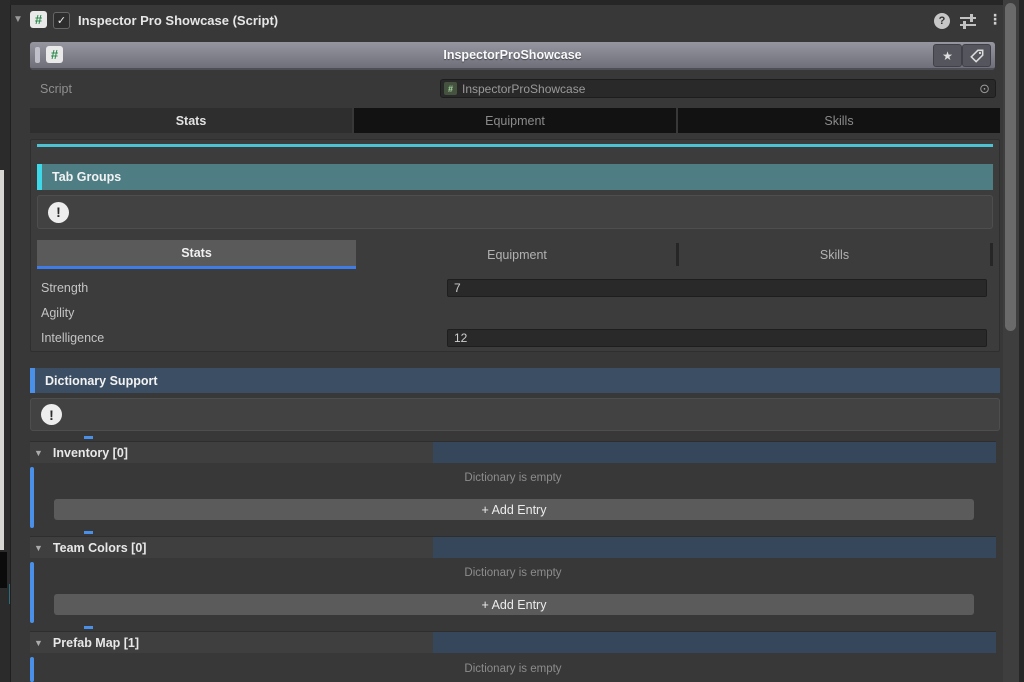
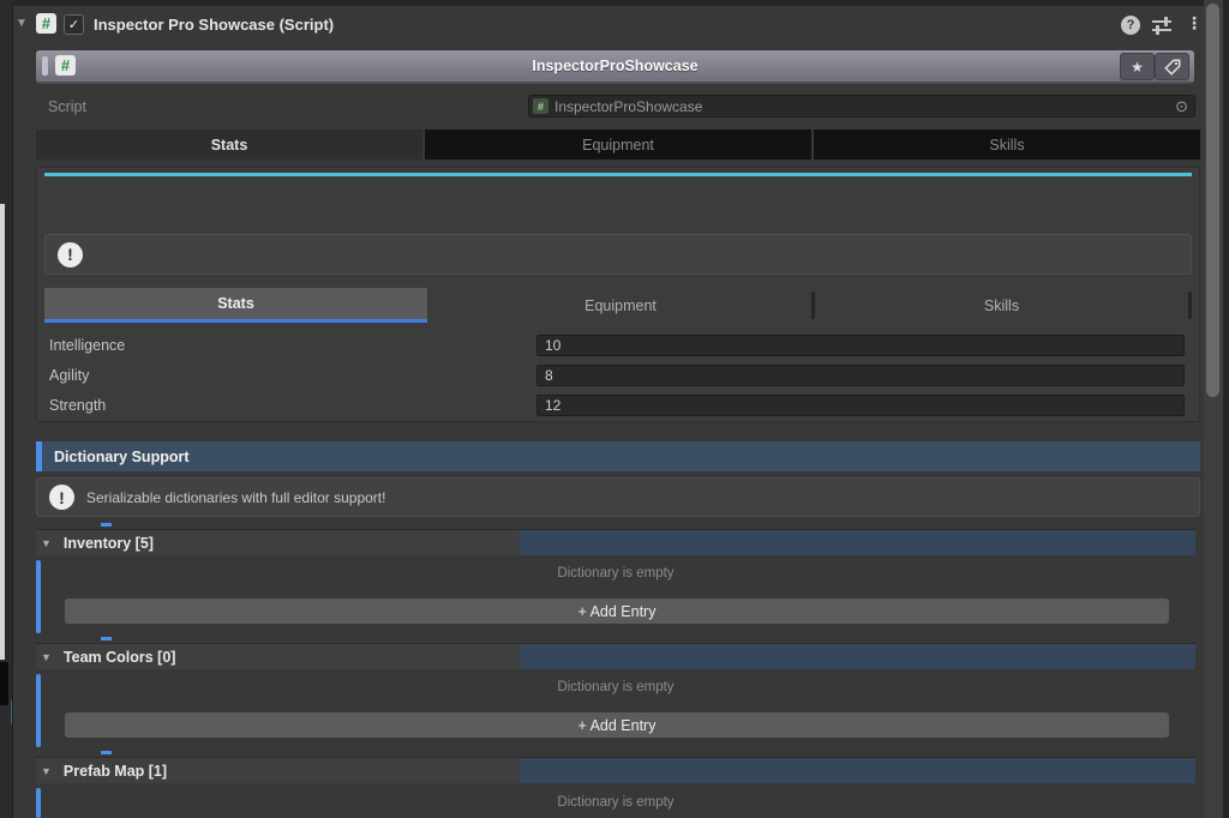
  ▼
  #
  ✓
  Inspector Pro Showcase (Script)
  ?
  ⋮
  #
  InspectorProShowcase
  ★
  Script
  #
  InspectorProShowcase
  ⊙
  Stats
  Equipment
  Skills
- Tab Groups
  !
  Stats
  Equipment
  Skills
- Strength
+ Intelligence
- 7
+ 10
  Agility
+ 8
- Intelligence
+ Strength
  12
  Dictionary Support
  !
+ Serializable dictionaries with full editor support!
  ▼
- Inventory [0]
+ Inventory [5]
  Dictionary is empty
  + Add Entry
  ▼
  Team Colors [0]
  Dictionary is empty
  + Add Entry
  ▼
  Prefab Map [1]
  Dictionary is empty
